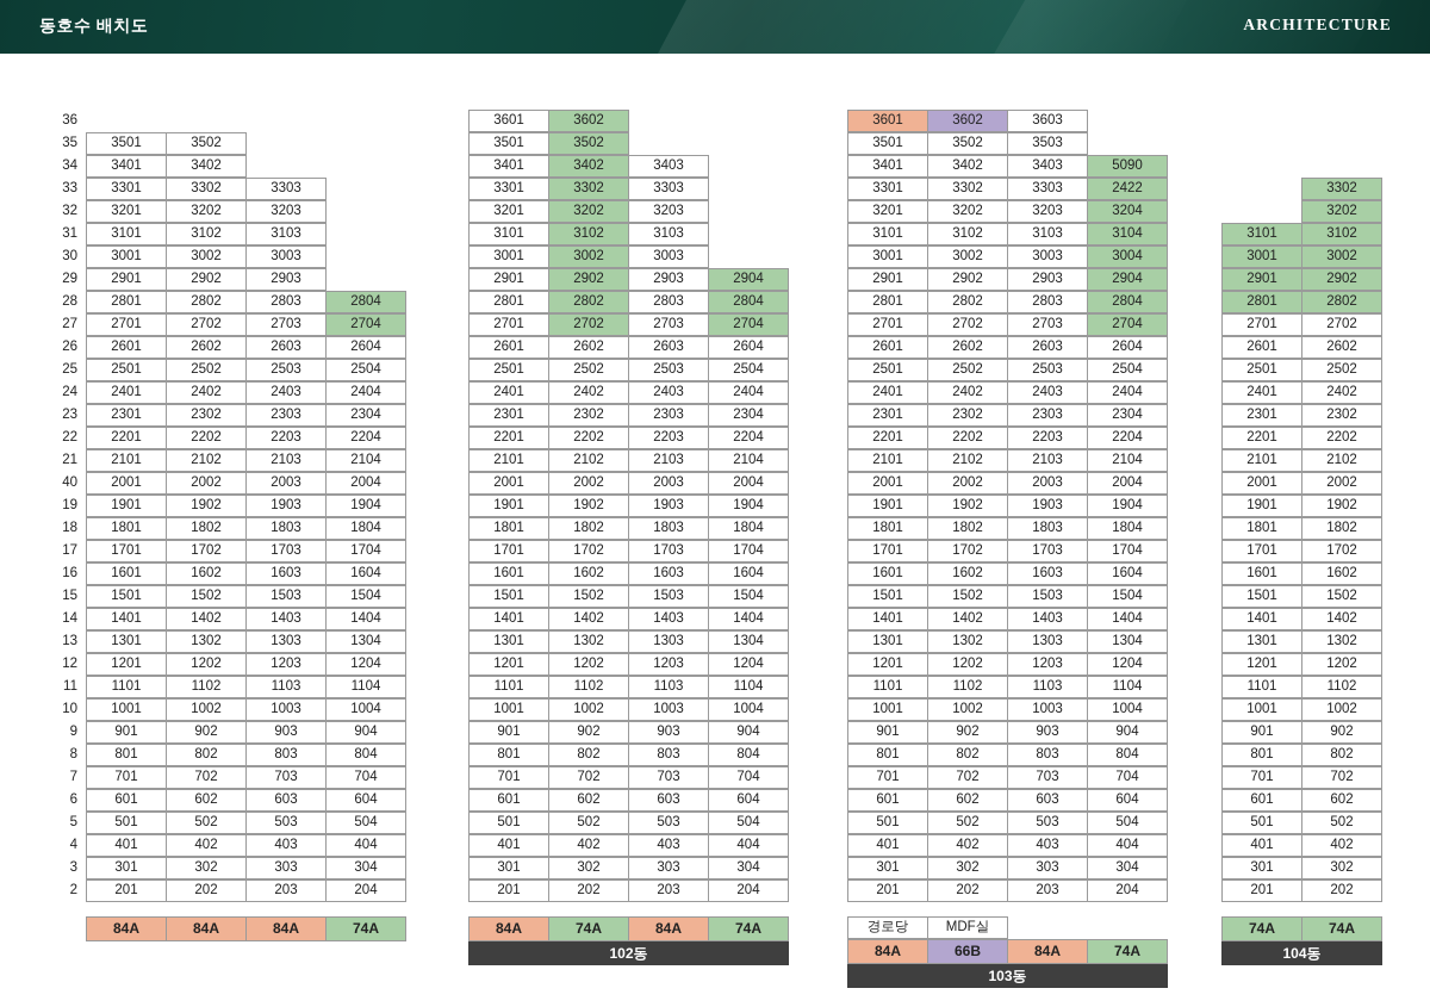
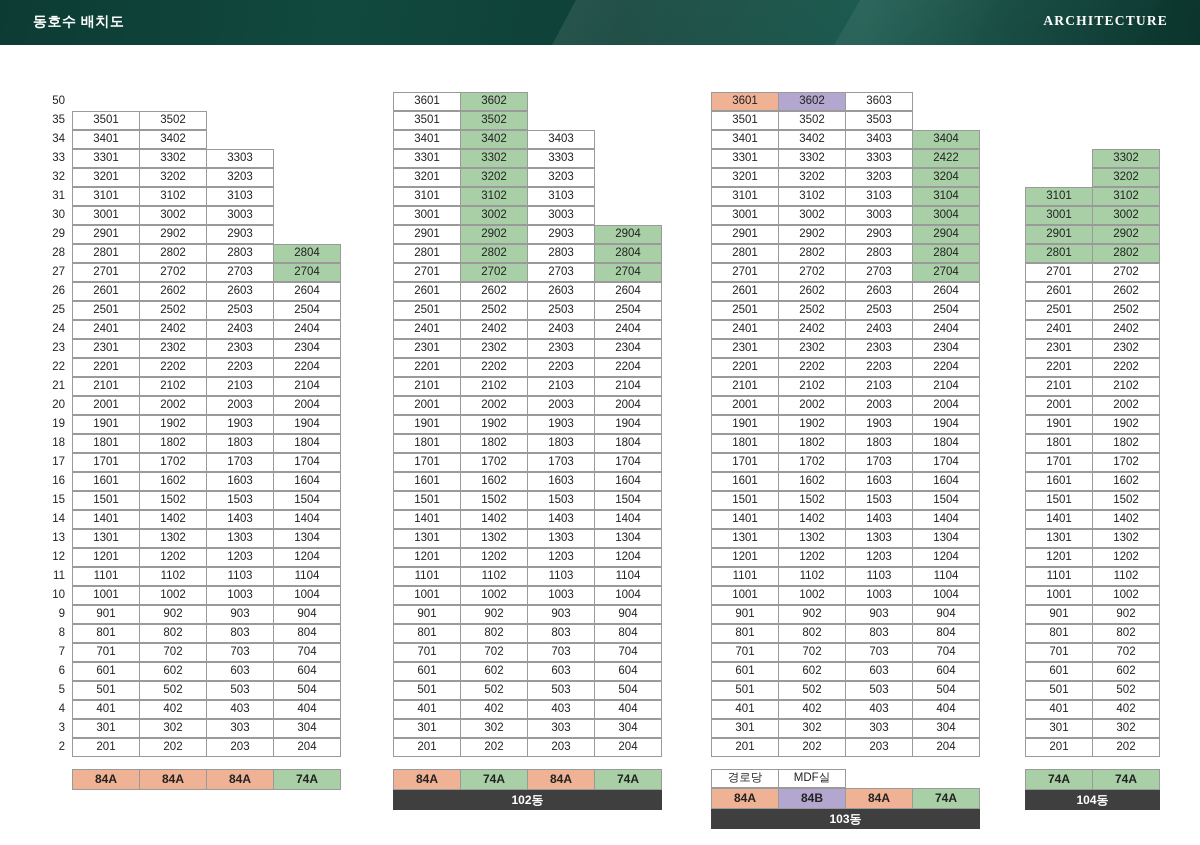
  동호수 배치도
  ARCHITECTURE
- 36
+ 50
  35
  34
  33
  32
  31
  30
  29
  28
  27
  26
  25
  24
  23
  22
  21
- 40
+ 20
  19
  18
  17
  16
  15
  14
  13
  12
  11
  10
  9
  8
  7
  6
  5
  4
  3
  2
  3501
  3502
  3401
  3402
  3301
  3302
  3303
  3201
  3202
  3203
  3101
  3102
  3103
  3001
  3002
  3003
  2901
  2902
  2903
  2801
  2802
  2803
  2804
  2701
  2702
  2703
  2704
  2601
  2602
  2603
  2604
  2501
  2502
  2503
  2504
  2401
  2402
  2403
  2404
  2301
  2302
  2303
  2304
  2201
  2202
  2203
  2204
  2101
  2102
  2103
  2104
  2001
  2002
  2003
  2004
  1901
  1902
  1903
  1904
  1801
  1802
  1803
  1804
  1701
  1702
  1703
  1704
  1601
  1602
  1603
  1604
  1501
  1502
  1503
  1504
  1401
  1402
  1403
  1404
  1301
  1302
  1303
  1304
  1201
  1202
  1203
  1204
  1101
  1102
  1103
  1104
  1001
  1002
  1003
  1004
  901
  902
  903
  904
  801
  802
  803
  804
  701
  702
  703
  704
  601
  602
  603
  604
  501
  502
  503
  504
  401
  402
  403
  404
  301
  302
  303
  304
  201
  202
  203
  204
  84A
  84A
  84A
  74A
  3601
  3602
  3501
  3502
  3401
  3402
  3403
  3301
  3302
  3303
  3201
  3202
  3203
  3101
  3102
  3103
  3001
  3002
  3003
  2901
  2902
  2903
  2904
  2801
  2802
  2803
  2804
  2701
  2702
  2703
  2704
  2601
  2602
  2603
  2604
  2501
  2502
  2503
  2504
  2401
  2402
  2403
  2404
  2301
  2302
  2303
  2304
  2201
  2202
  2203
  2204
  2101
  2102
  2103
  2104
  2001
  2002
  2003
  2004
  1901
  1902
  1903
  1904
  1801
  1802
  1803
  1804
  1701
  1702
  1703
  1704
  1601
  1602
  1603
  1604
  1501
  1502
  1503
  1504
  1401
  1402
  1403
  1404
  1301
  1302
  1303
  1304
  1201
  1202
  1203
  1204
  1101
  1102
  1103
  1104
  1001
  1002
  1003
  1004
  901
  902
  903
  904
  801
  802
  803
  804
  701
  702
  703
  704
  601
  602
  603
  604
  501
  502
  503
  504
  401
  402
  403
  404
  301
  302
  303
  304
  201
  202
  203
  204
  84A
  74A
  84A
  74A
  102동
  3601
  3602
  3603
  3501
  3502
  3503
  3401
  3402
  3403
- 5090
+ 3404
  3301
  3302
  3303
  2422
  3201
  3202
  3203
  3204
  3101
  3102
  3103
  3104
  3001
  3002
  3003
  3004
  2901
  2902
  2903
  2904
  2801
  2802
  2803
  2804
  2701
  2702
  2703
  2704
  2601
  2602
  2603
  2604
  2501
  2502
  2503
  2504
  2401
  2402
  2403
  2404
  2301
  2302
  2303
  2304
  2201
  2202
  2203
  2204
  2101
  2102
  2103
  2104
  2001
  2002
  2003
  2004
  1901
  1902
  1903
  1904
  1801
  1802
  1803
  1804
  1701
  1702
  1703
  1704
  1601
  1602
  1603
  1604
  1501
  1502
  1503
  1504
  1401
  1402
  1403
  1404
  1301
  1302
  1303
  1304
  1201
  1202
  1203
  1204
  1101
  1102
  1103
  1104
  1001
  1002
  1003
  1004
  901
  902
  903
  904
  801
  802
  803
  804
  701
  702
  703
  704
  601
  602
  603
  604
  501
  502
  503
  504
  401
  402
  403
  404
  301
  302
  303
  304
  201
  202
  203
  204
  경로당
  MDF실
  84A
- 66B
+ 84B
  84A
  74A
  103동
  3302
  3202
  3101
  3102
  3001
  3002
  2901
  2902
  2801
  2802
  2701
  2702
  2601
  2602
  2501
  2502
  2401
  2402
  2301
  2302
  2201
  2202
  2101
  2102
  2001
  2002
  1901
  1902
  1801
  1802
  1701
  1702
  1601
  1602
  1501
  1502
  1401
  1402
  1301
  1302
  1201
  1202
  1101
  1102
  1001
  1002
  901
  902
  801
  802
  701
  702
  601
  602
  501
  502
  401
  402
  301
  302
  201
  202
  74A
  74A
  104동
